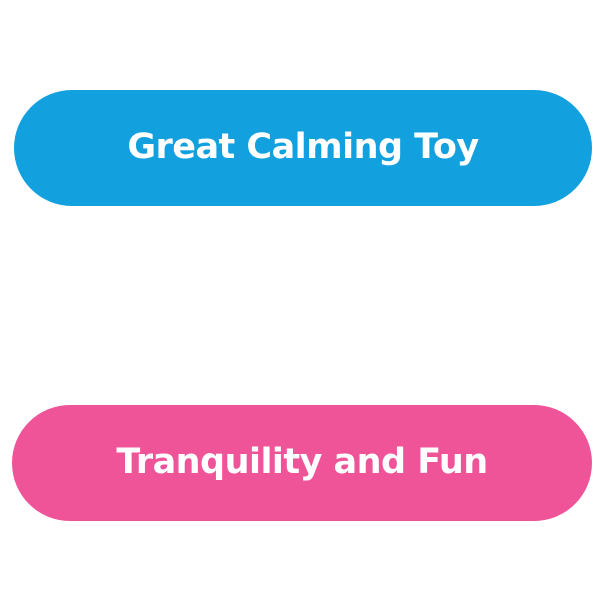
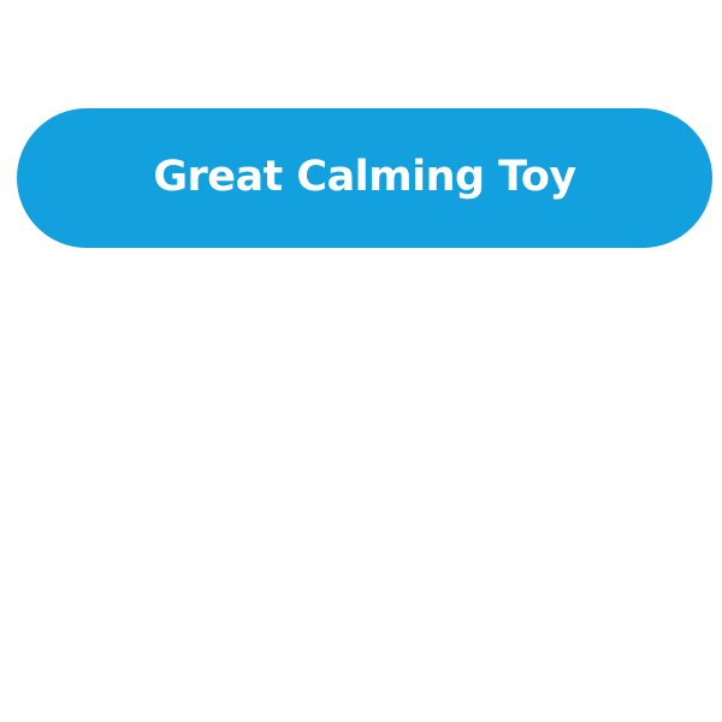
  Great Calming Toy
- Tranquility and Fun
